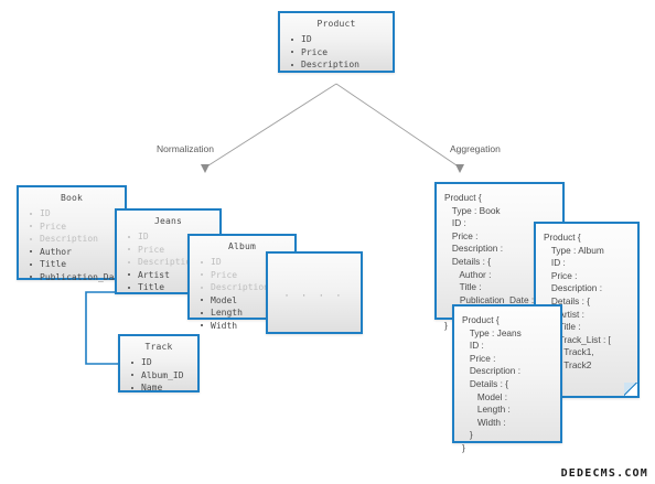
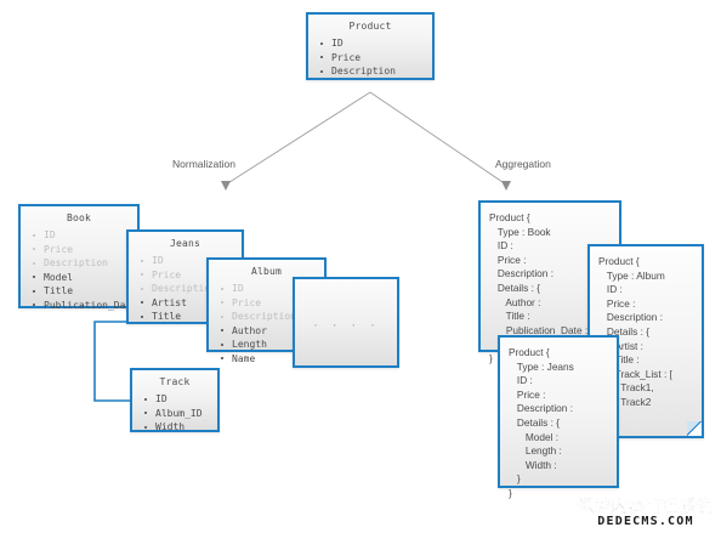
  Product
  ID
  Price
  Description
  Normalization
  Aggregation
  Book
  ID
  Price
  Description
- Author
+ Model
  Title
  Publication_Da
  Jeans
  ID
  Price
  Descripti
  Artist
  Title
  Album
  ID
  Price
  Descriptio
- Model
+ Author
  Length
- Width
+ Name
  . . . .
  Track
  ID
  Album_ID
- Name
+ Width
  Product {
  Type : Book
  ID :
  Price :
  Description :
  Details : {
  Author :
  Title :
  Publication_Date
  }
  Product {
  Type : Album
  ID :
  Price :
  Description :
  Details : {
  rtist :
  itle :
  rack_List : [
  Track1,
  Track2
  Product {
  Type : Jeans
  ID :
  Price :
  Description :
  Details : {
  Model :
  Length :
  Width :
  }
  }
+ 织梦内容管理系统
  DEDECMS.COM
